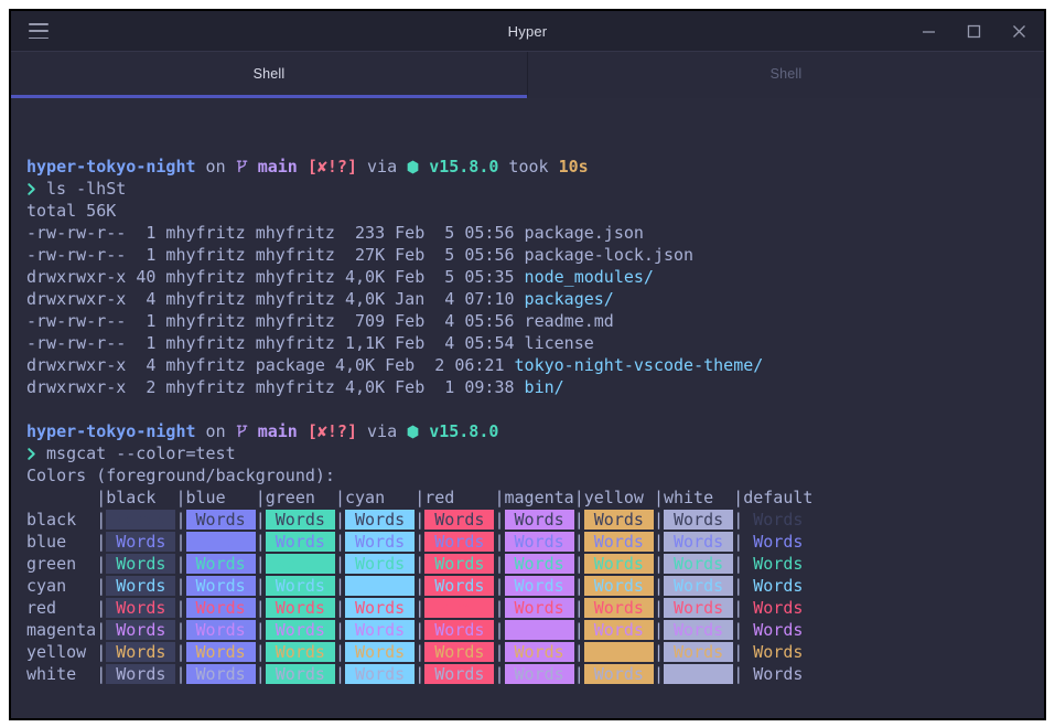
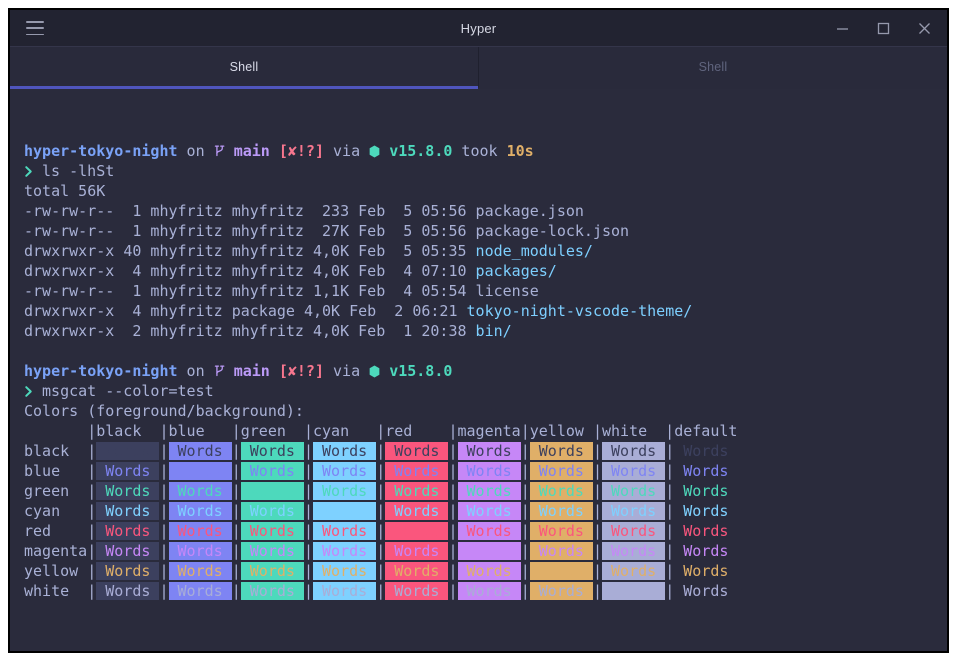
  Hyper
  Shell
  Shell
  hyper-tokyo-night on main [✘!?] via v15.8.0 took 10s
  ls -lhSt
  total 56K
  -rw-rw-r-- 1 mhyfritz mhyfritz 233 Feb 5 05:56 package.json
  -rw-rw-r-- 1 mhyfritz mhyfritz 27K Feb 5 05:56 package-lock.json
  drwxrwxr-x 40 mhyfritz mhyfritz 4,0K Feb 5 05:35 node_modules/
- drwxrwxr-x 4 mhyfritz mhyfritz 4,0K Jan 4 07:10 packages/
+ drwxrwxr-x 4 mhyfritz mhyfritz 4,0K Feb 4 07:10 packages/
- -rw-rw-r-- 1 mhyfritz mhyfritz 709 Feb 4 05:56 readme.md
  -rw-rw-r-- 1 mhyfritz mhyfritz 1,1K Feb 4 05:54 license
  drwxrwxr-x 4 mhyfritz package 4,0K Feb 2 06:21 tokyo-night-vscode-theme/
- drwxrwxr-x 2 mhyfritz mhyfritz 4,0K Feb 1 09:38 bin/
+ drwxrwxr-x 2 mhyfritz mhyfritz 4,0K Feb 1 20:38 bin/
  hyper-tokyo-night on main [✘!?] via v15.8.0
  msgcat --color=test
  Colors (foreground/background):
  |black |blue |green |cyan |red |magenta|yellow |white |default
  black | Words | Words | Words | Words | Words | Words | Words | Words | Words
  blue | Words | Words | Words | Words | Words | Words | Words | Words | Words
  green | Words | Words | Words | Words | Words | Words | Words | Words | Words
  cyan | Words | Words | Words | Words | Words | Words | Words | Words | Words
  red | Words | Words | Words | Words | Words | Words | Words | Words | Words
  magenta| Words | Words | Words | Words | Words | Words | Words | Words | Words
  yellow | Words | Words | Words | Words | Words | Words | Words | Words | Words
  white | Words | Words | Words | Words | Words | Words | Words | Words | Words
